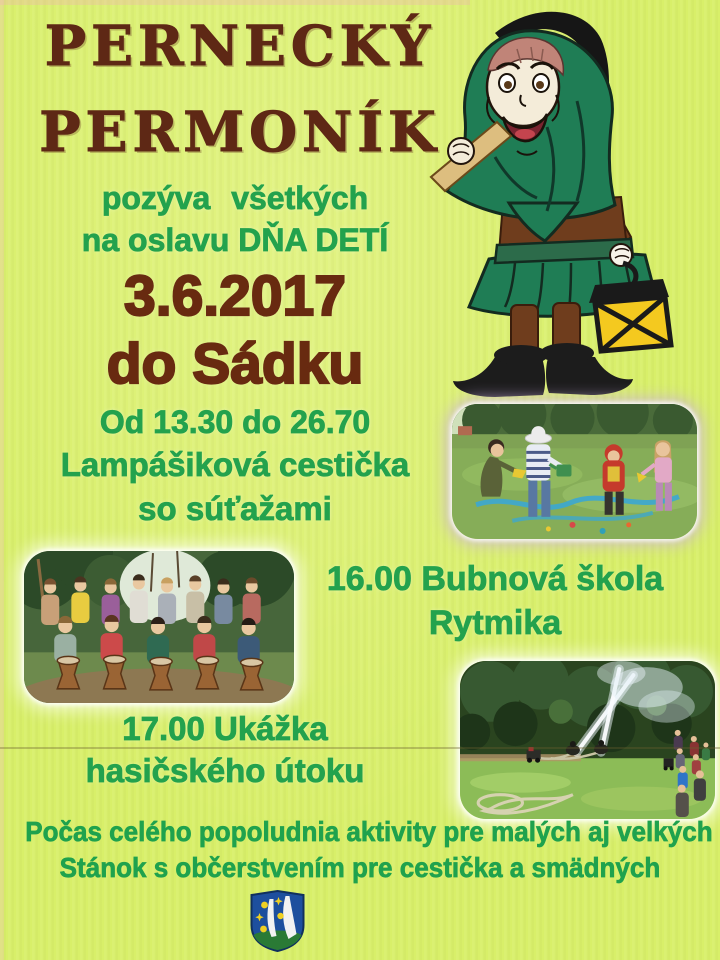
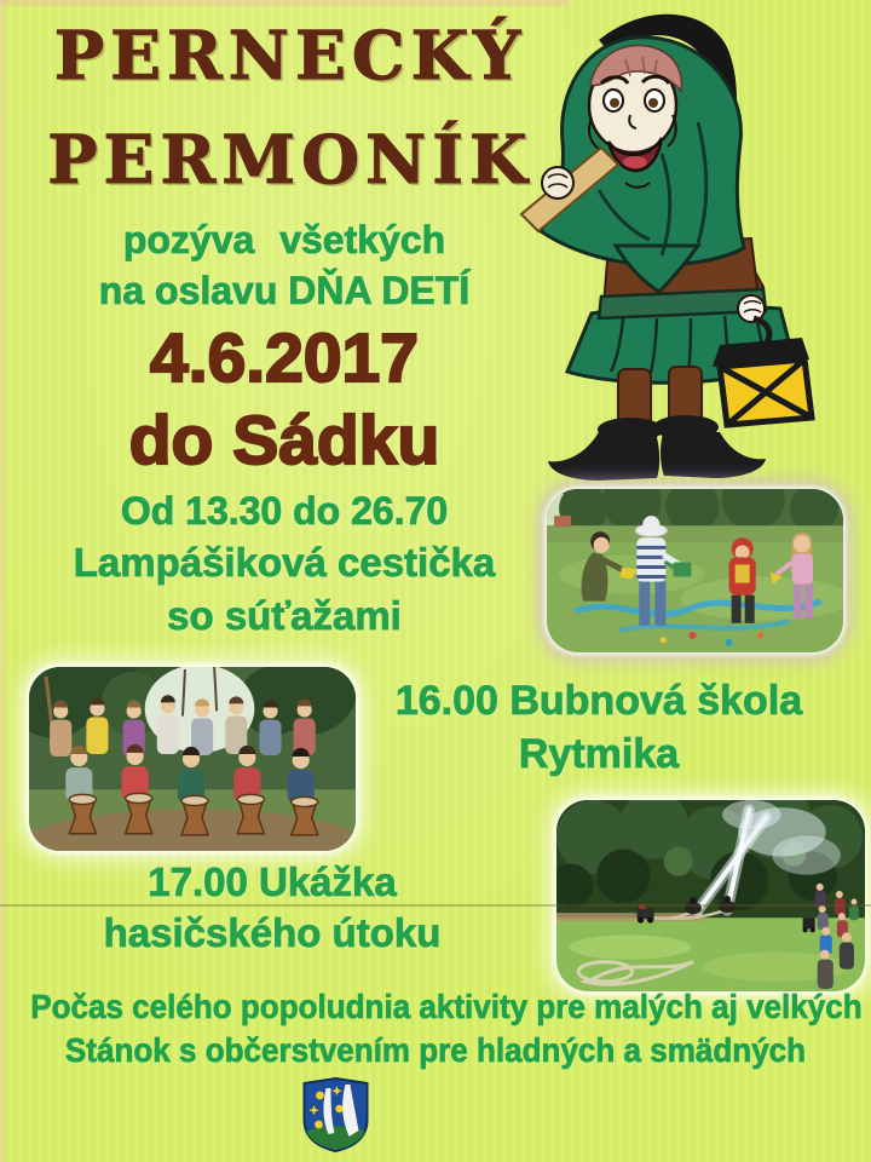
  PERNECKÝ
  PERMONÍK
  pozýva všetkých
  na oslavu DŇA DETÍ
- 3.6.2017
+ 4.6.2017
  do Sádku
  Od 13.30 do 26.70
  Lampášiková cestička
  so súťažami
  16.00 Bubnová škola
  Rytmika
  17.00 Ukážka
  hasičského útoku
  Počas celého popoludnia aktivity pre malých aj velkých
- Stánok s občerstvením pre cestička a smädných
+ Stánok s občerstvením pre hladných a smädných
